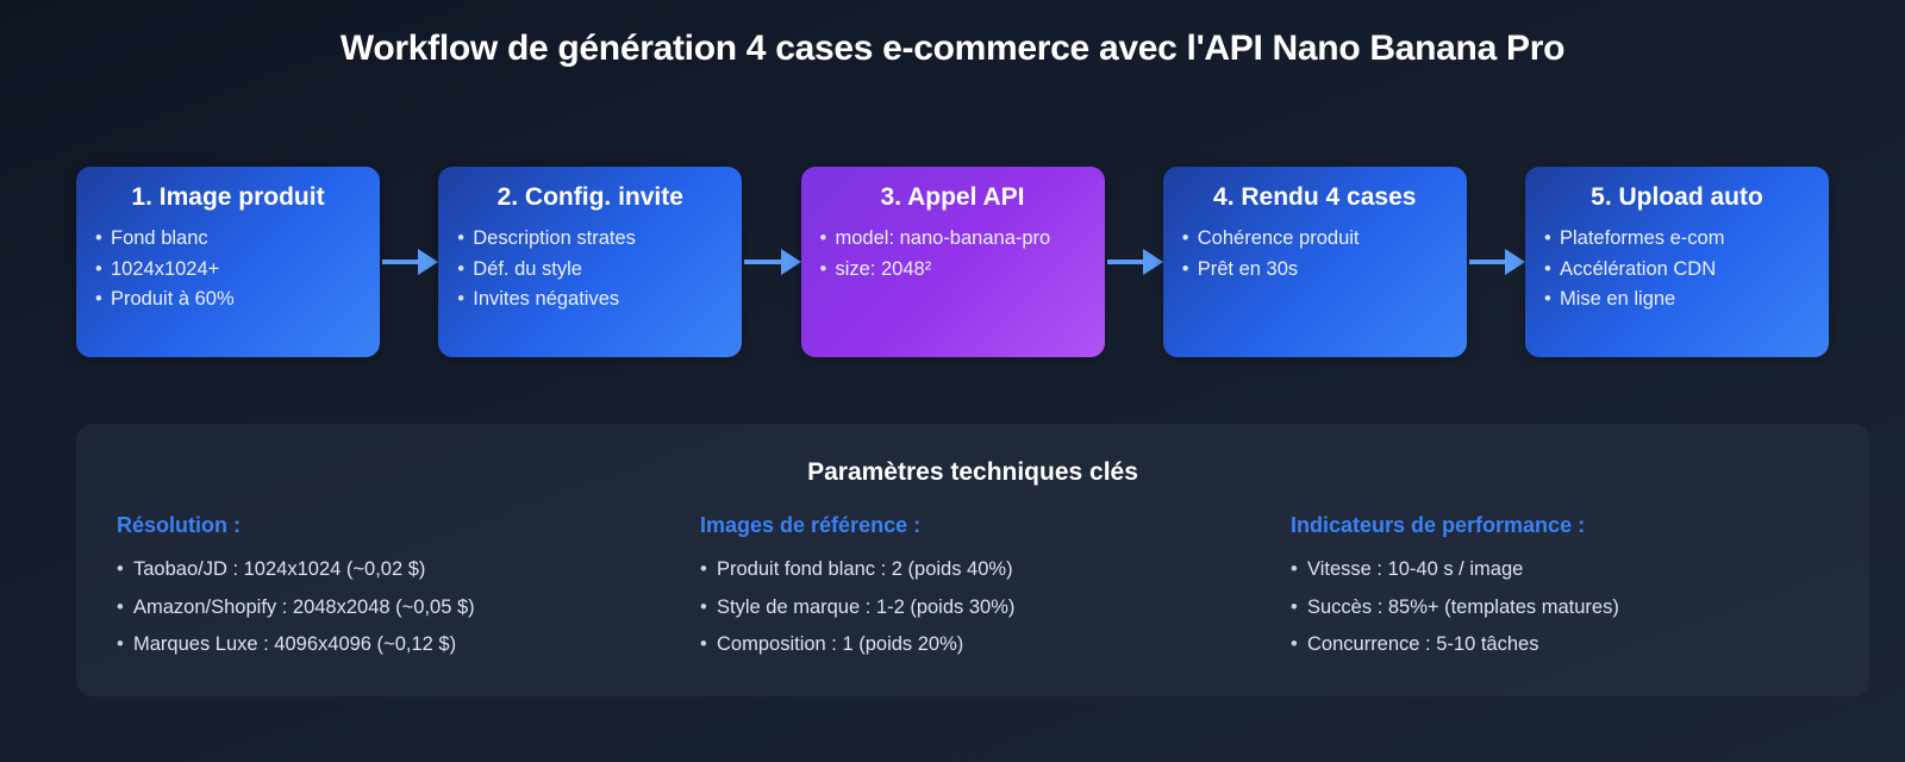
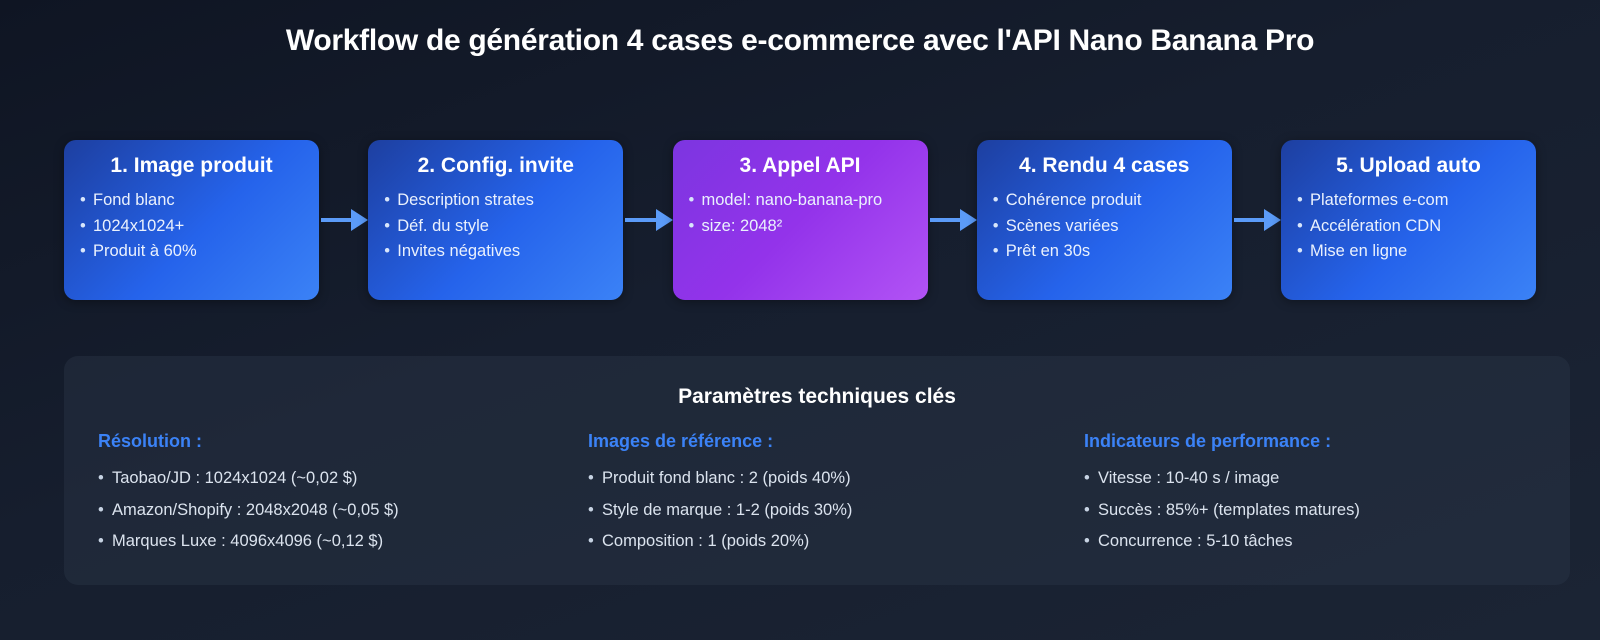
  Workflow de génération 4 cases e-commerce avec l'API Nano Banana Pro
  1. Image produit
  Fond blanc
  1024x1024+
  Produit à 60%
  2. Config. invite
  Description strates
  Déf. du style
  Invites négatives
  3. Appel API
  model: nano-banana-pro
  size: 2048²
  4. Rendu 4 cases
  Cohérence produit
+ Scènes variées
  Prêt en 30s
  5. Upload auto
  Plateformes e-com
  Accélération CDN
  Mise en ligne
  Paramètres techniques clés
  Résolution :
  Taobao/JD : 1024x1024 (~0,02 $)
  Amazon/Shopify : 2048x2048 (~0,05 $)
  Marques Luxe : 4096x4096 (~0,12 $)
  Images de référence :
  Produit fond blanc : 2 (poids 40%)
  Style de marque : 1-2 (poids 30%)
  Composition : 1 (poids 20%)
  Indicateurs de performance :
  Vitesse : 10-40 s / image
  Succès : 85%+ (templates matures)
  Concurrence : 5-10 tâches
